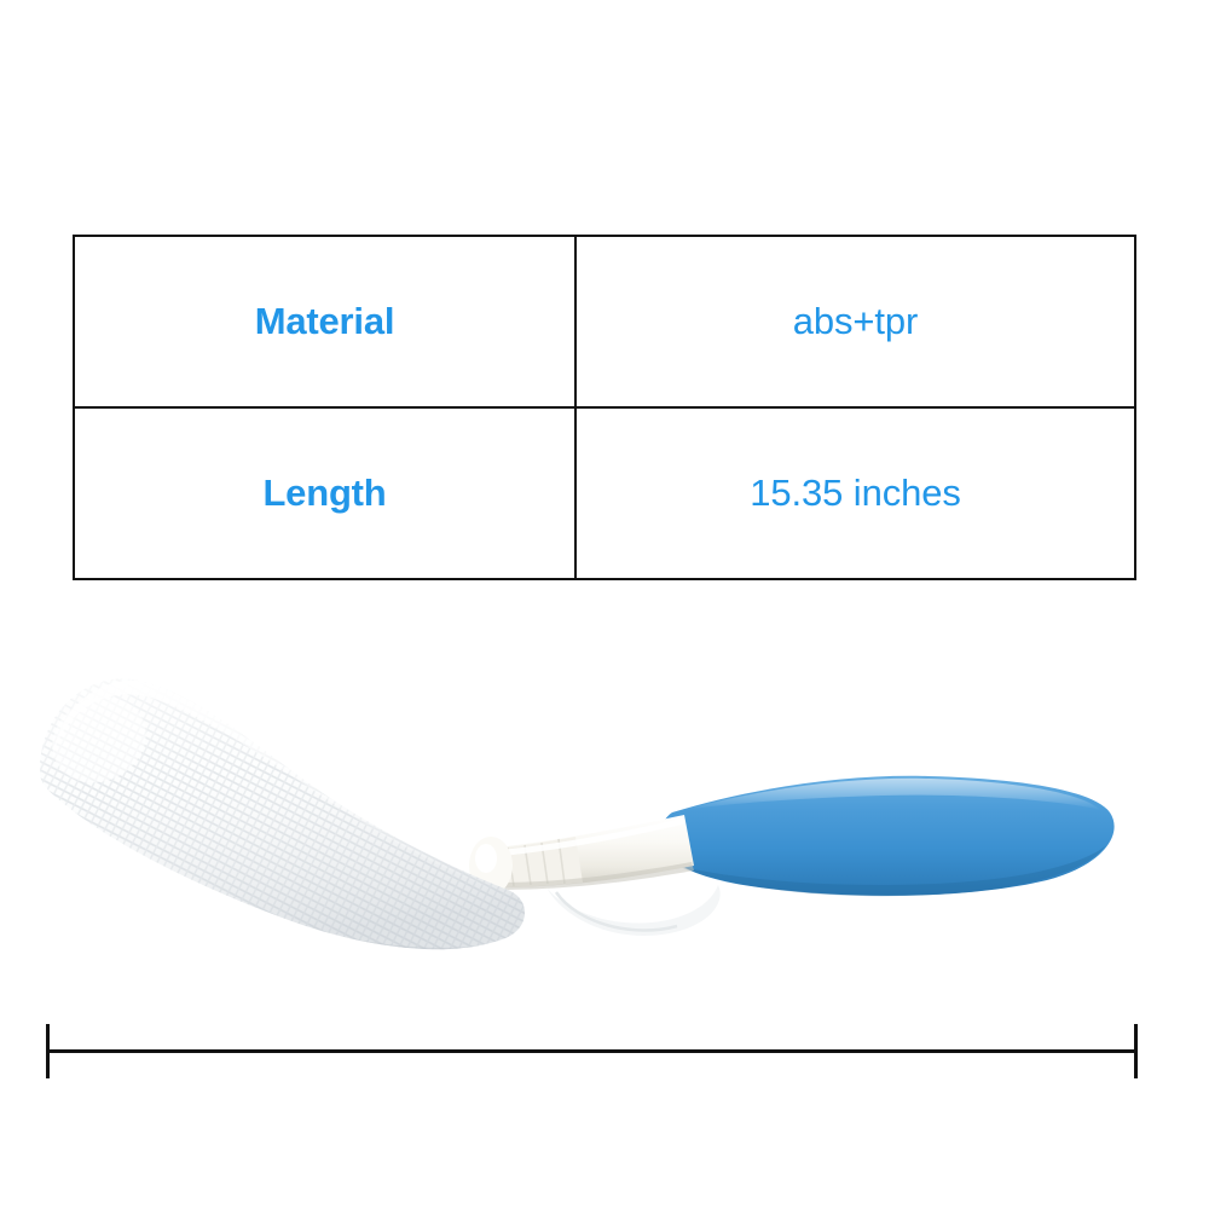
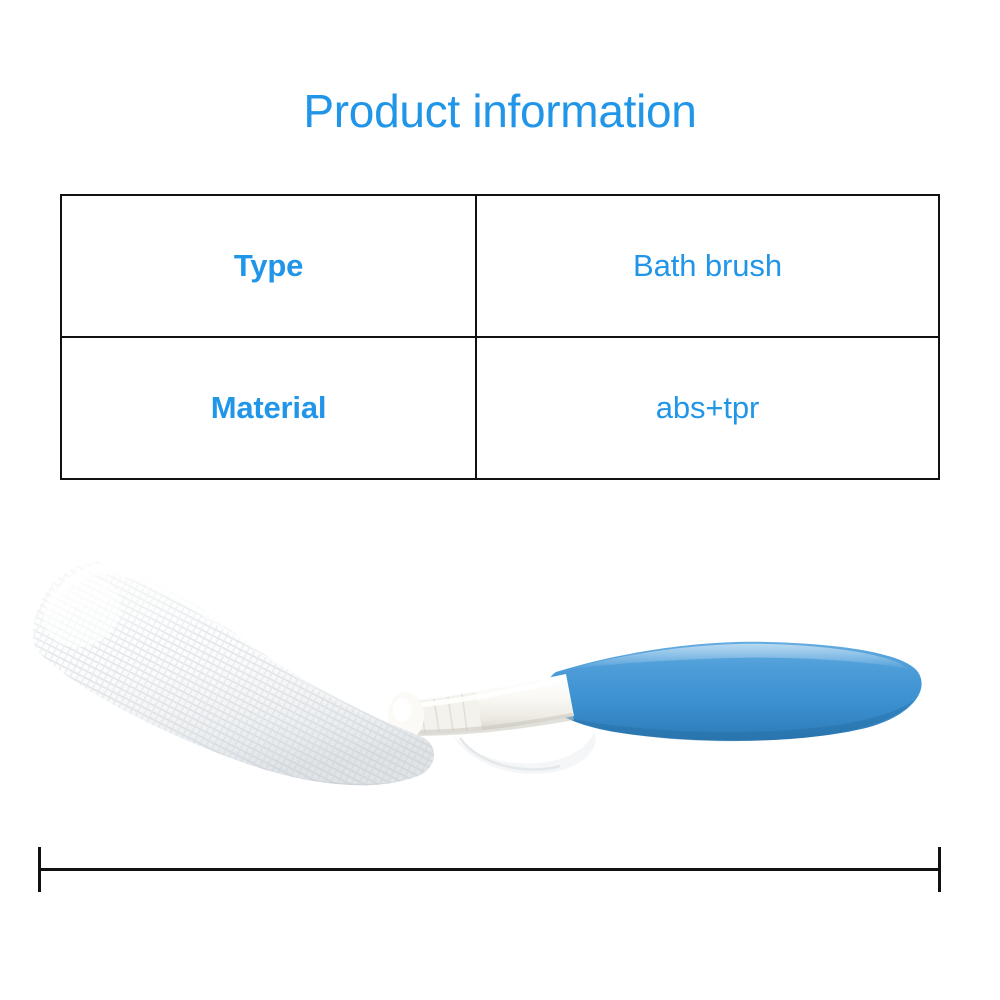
+ Product information
+ Type	Bath brush
  Material	abs+tpr
- Length	15.35 inches
